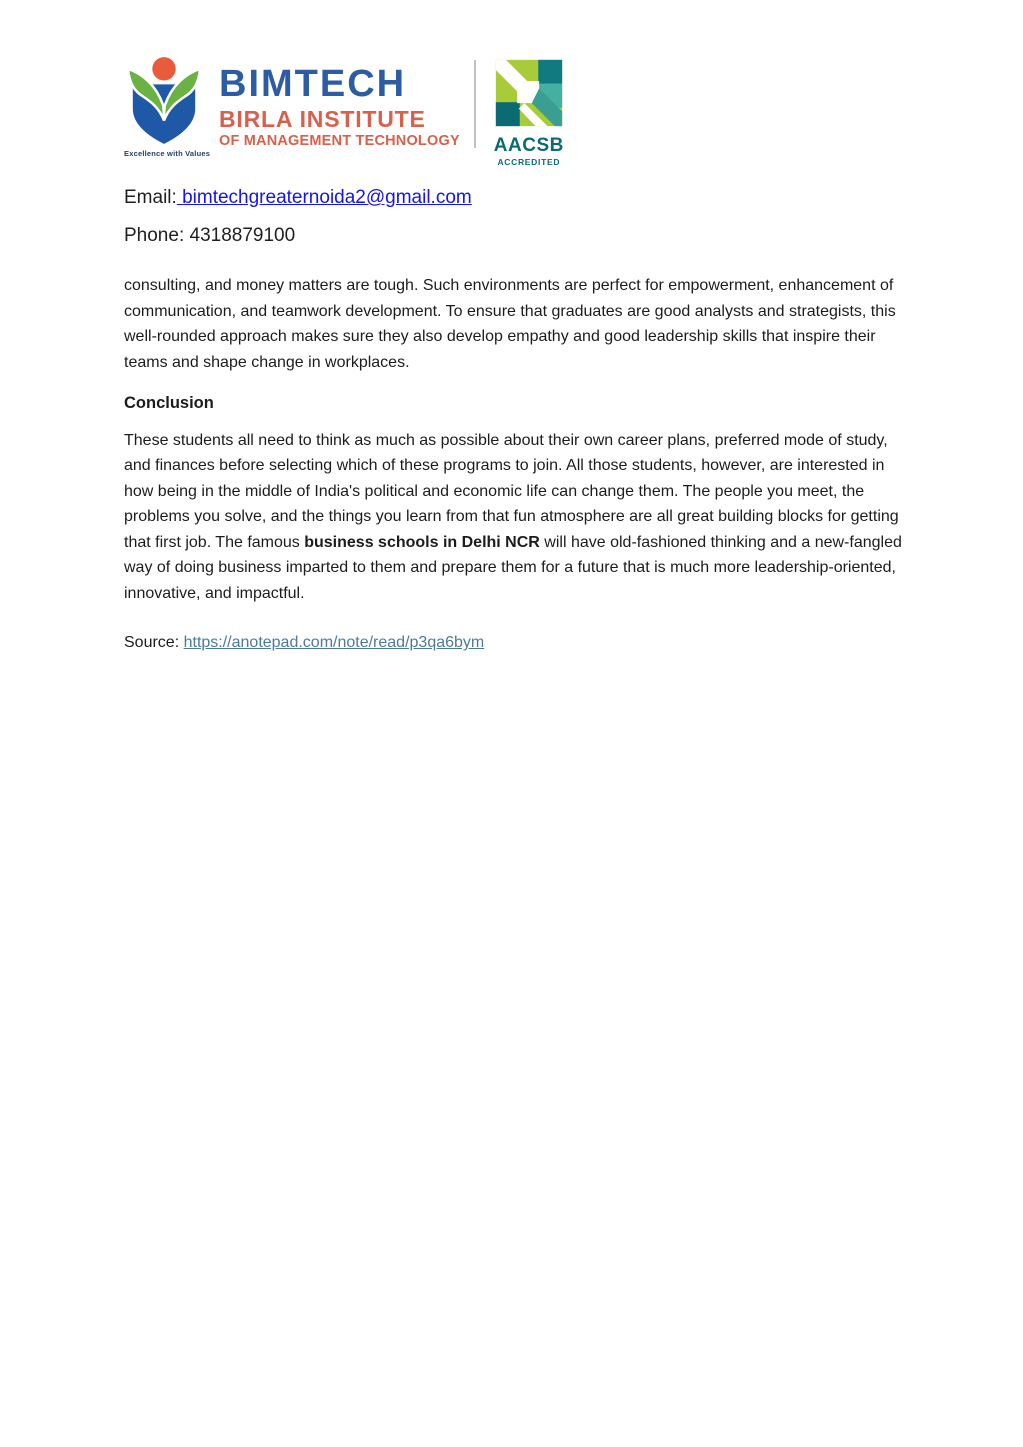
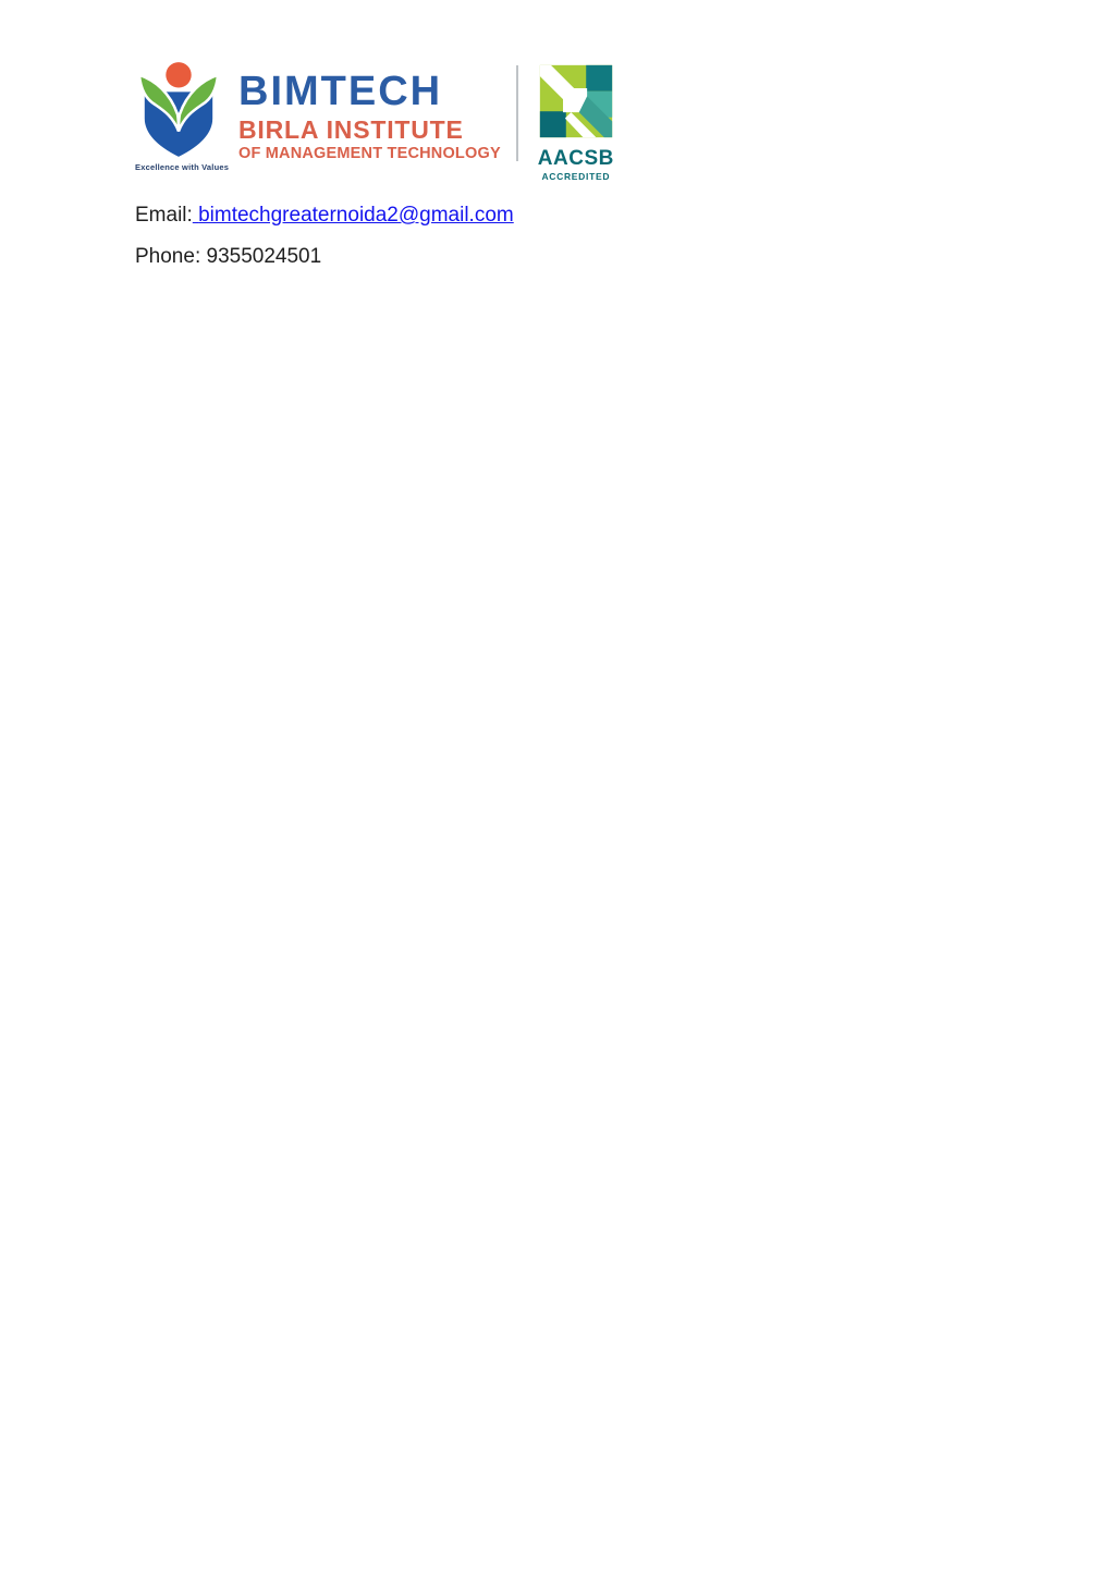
  Excellence with Values
  BIMTECH
  BIRLA INSTITUTE
  OF MANAGEMENT TECHNOLOGY
  AACSB
  ACCREDITED
  Email: bimtechgreaternoida2@gmail.com
- Phone: 4318879100
+ Phone: 9355024501
- consulting, and money matters are tough. Such environments are perfect for empowerment, enhancement of communication, and teamwork development. To ensure that graduates are good analysts and strategists, this well-rounded approach makes sure they also develop empathy and good leadership skills that inspire their teams and shape change in workplaces.
- Conclusion
- These students all need to think as much as possible about their own career plans, preferred mode of study, and finances before selecting which of these programs to join. All those students, however, are interested in how being in the middle of India's political and economic life can change them. The people you meet, the problems you solve, and the things you learn from that fun atmosphere are all great building blocks for getting that first job. The famous business schools in Delhi NCR will have old-fashioned thinking and a new-fangled way of doing business imparted to them and prepare them for a future that is much more leadership-oriented, innovative, and impactful.
- Source: https://anotepad.com/note/read/p3qa6bym
